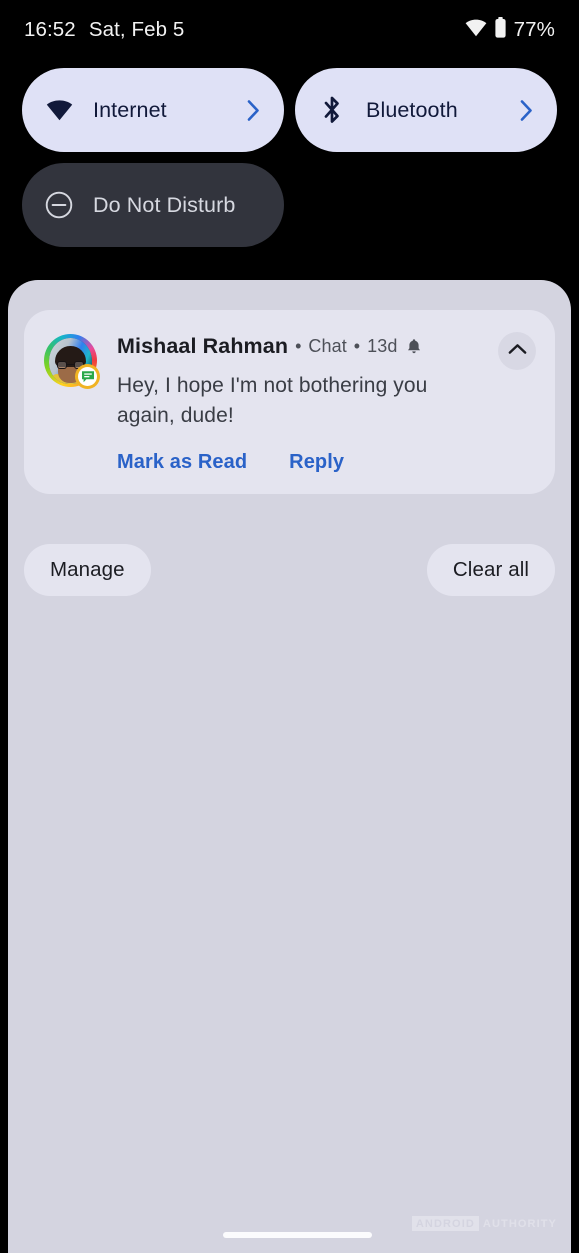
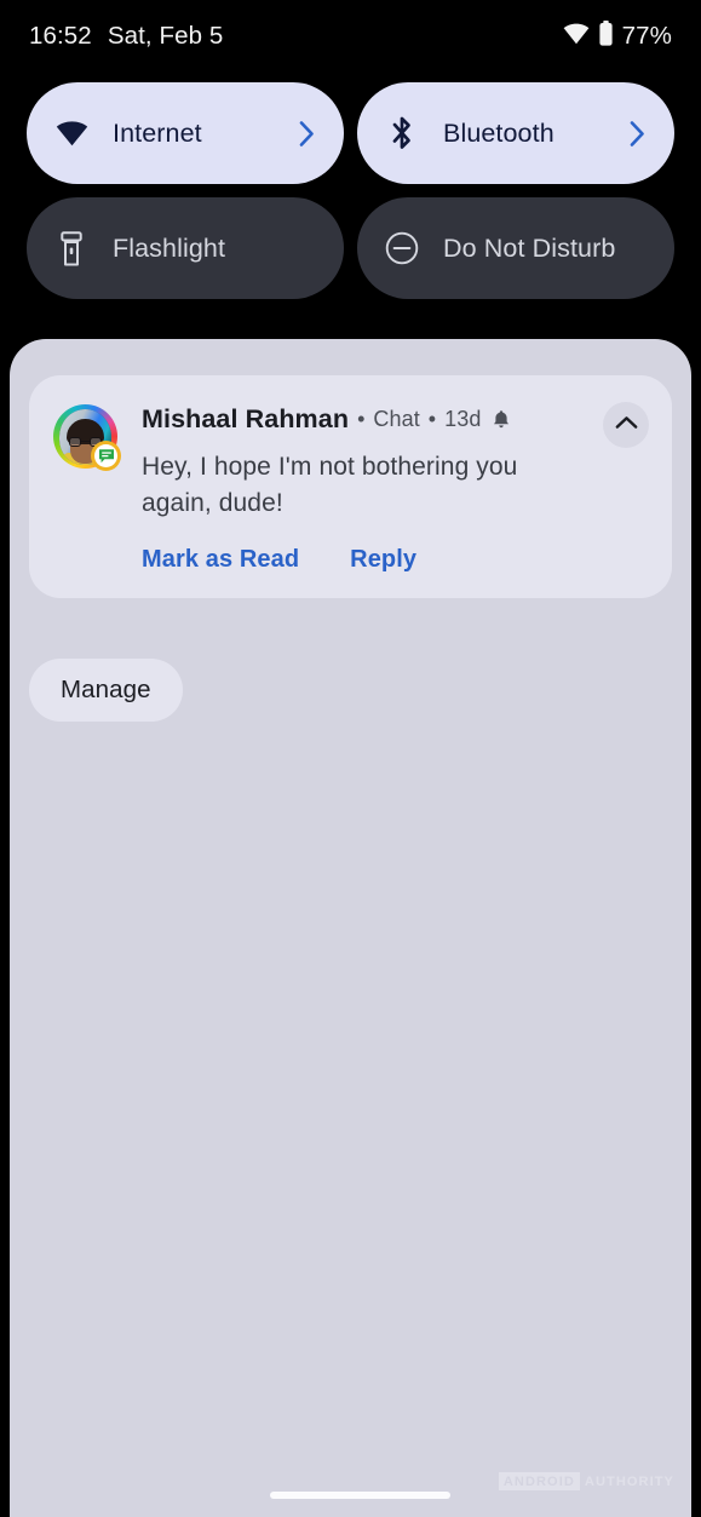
  16:52
  Sat, Feb 5
  77%
  Internet
  Bluetooth
+ Flashlight
  Do Not Disturb
  Mishaal Rahman
  •
  Chat
  •
  13d
  Hey, I hope I'm not bothering you again, dude!
  Mark as Read
  Reply
  Manage
- Clear all
